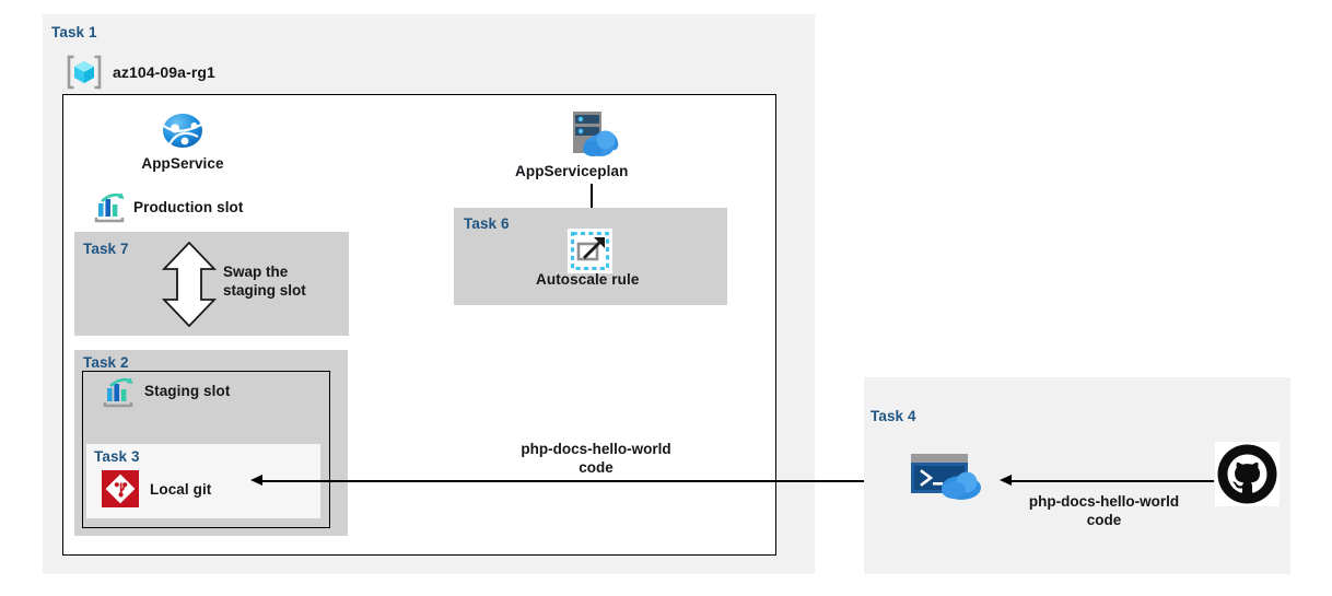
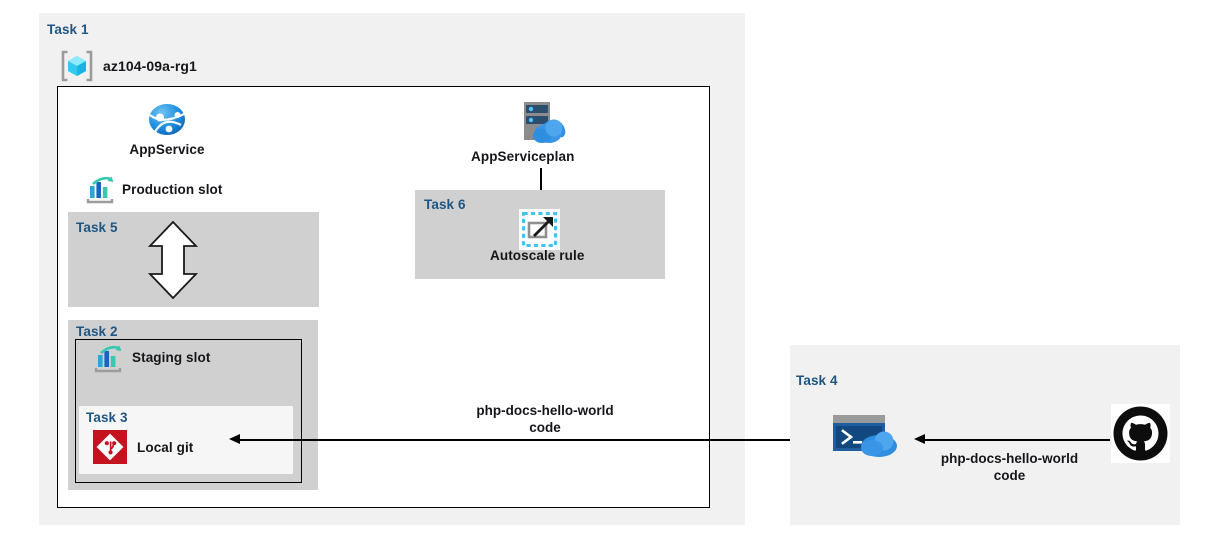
  Task 1
  az104-09a-rg1
  AppService
  Production slot
- Task 7
+ Task 5
- Swap the
- staging slot
  Task 2
  Staging slot
  Task 3
  Local git
  AppServiceplan
  Task 6
  Autoscale rule
  php-docs-hello-world
  code
  Task 4
  php-docs-hello-world
  code
